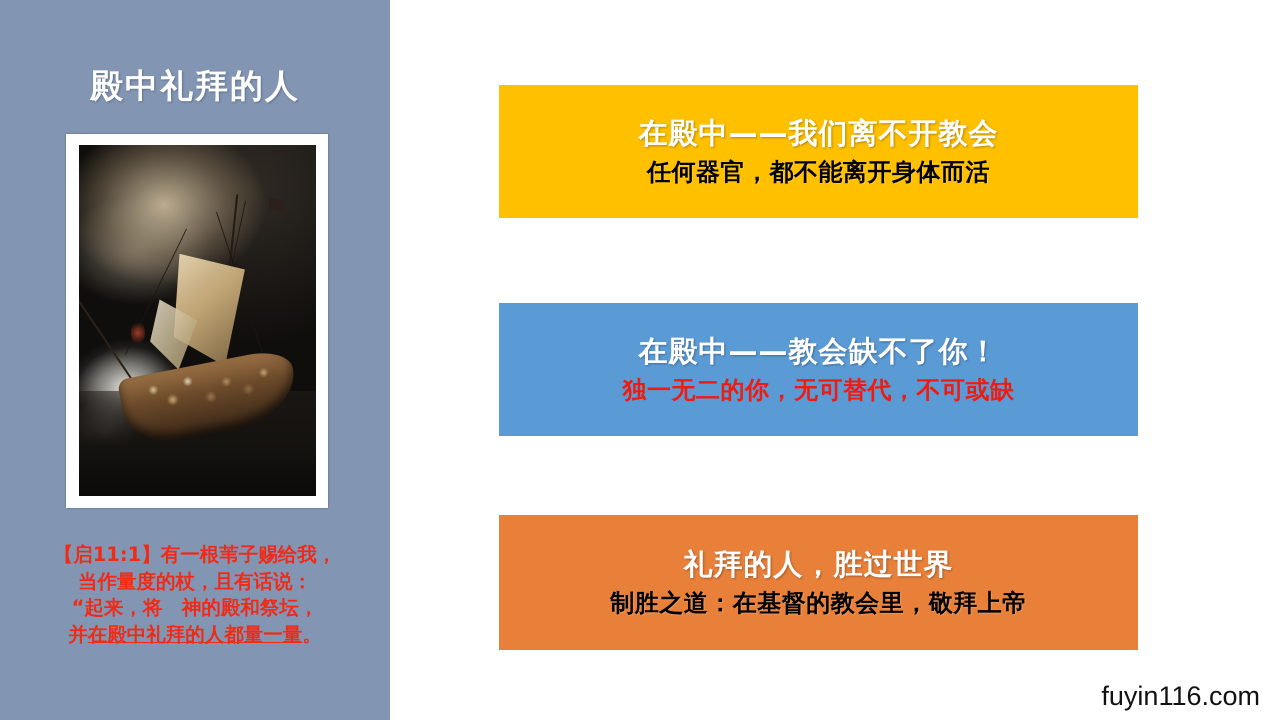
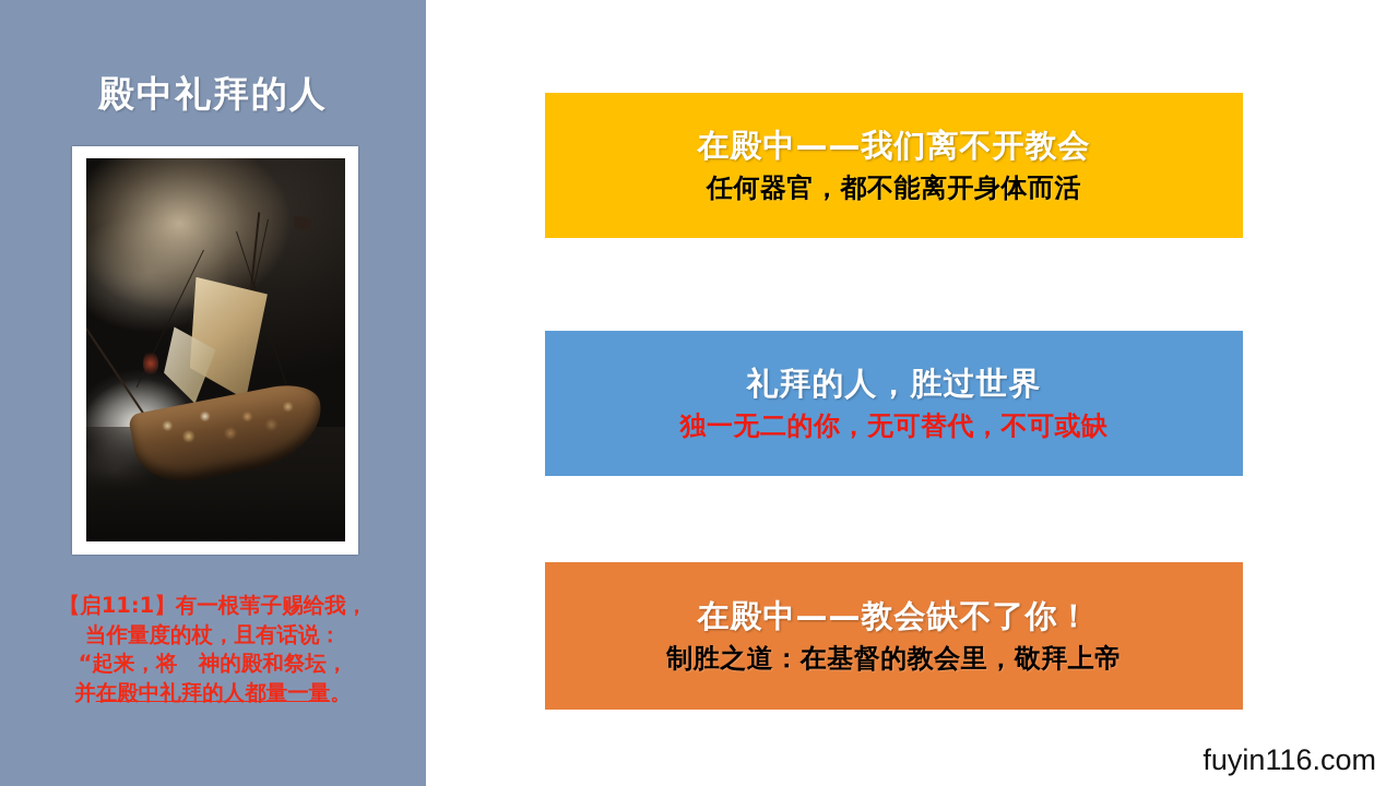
  殿中礼拜的人
  【启11:1】有一根苇子赐给我，
  当作量度的杖，且有话说：
  “起来，将 神的殿和祭坛，
  并在殿中礼拜的人都量一量。
  在殿中——我们离不开教会
  任何器官，都不能离开身体而活
- 在殿中——教会缺不了你！
+ 礼拜的人，胜过世界
  独一无二的你，无可替代，不可或缺
- 礼拜的人，胜过世界
+ 在殿中——教会缺不了你！
  制胜之道：在基督的教会里，敬拜上帝
  fuyin116.com
